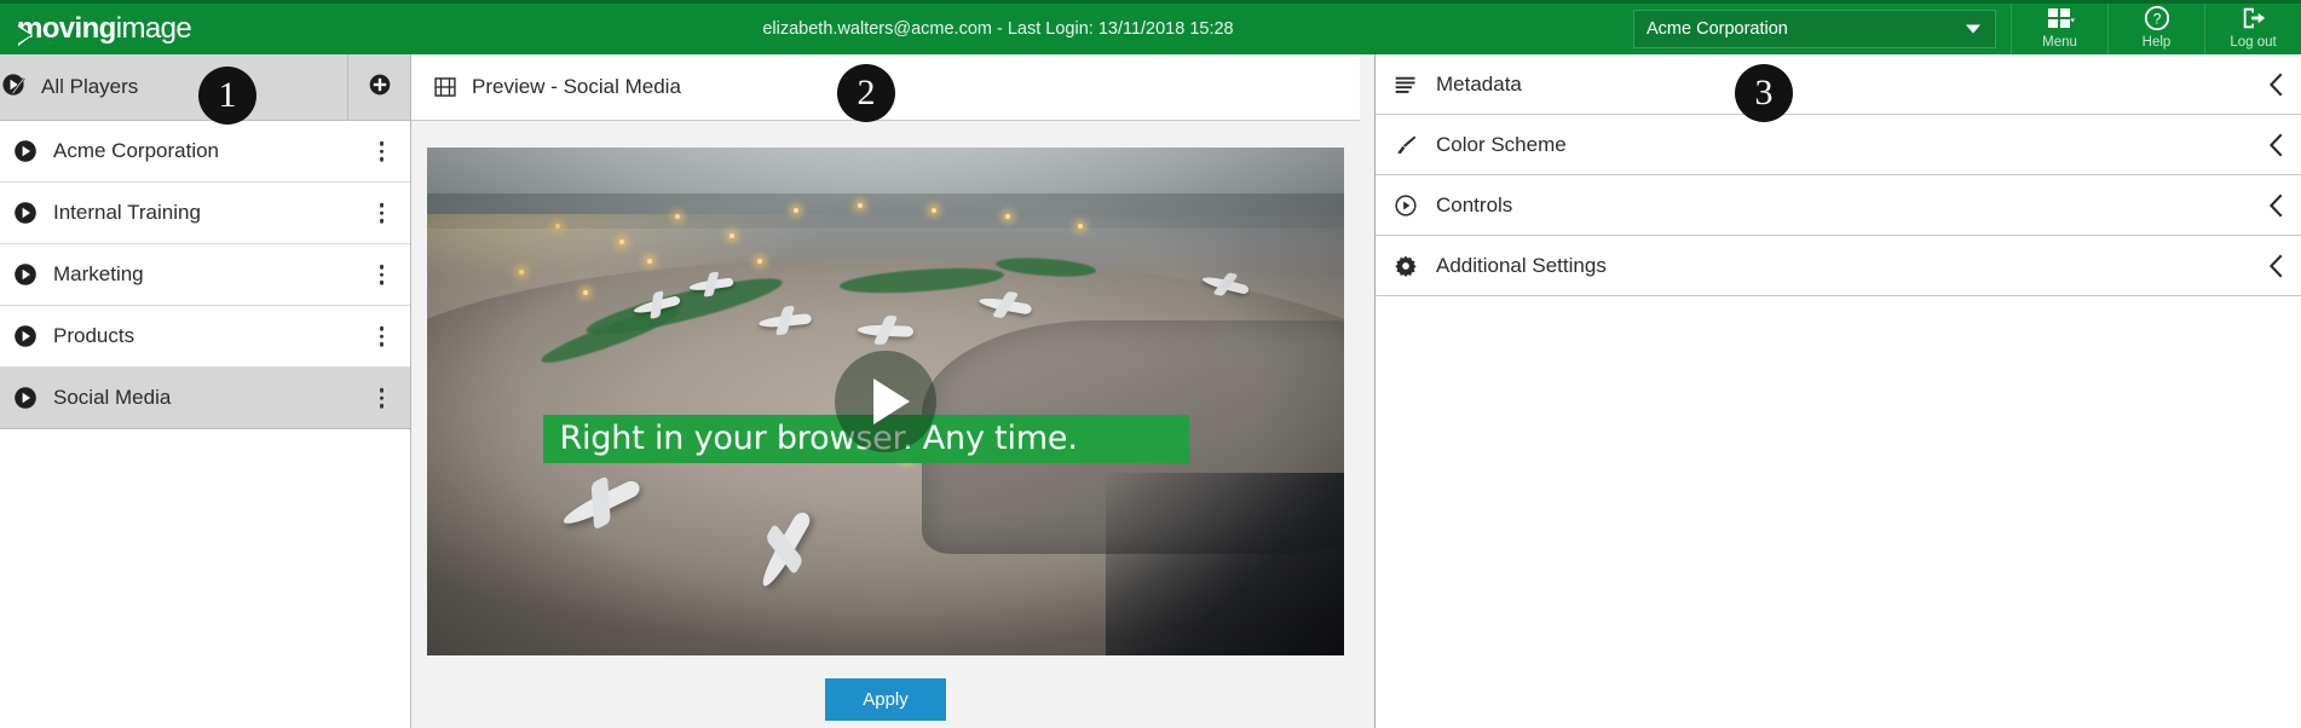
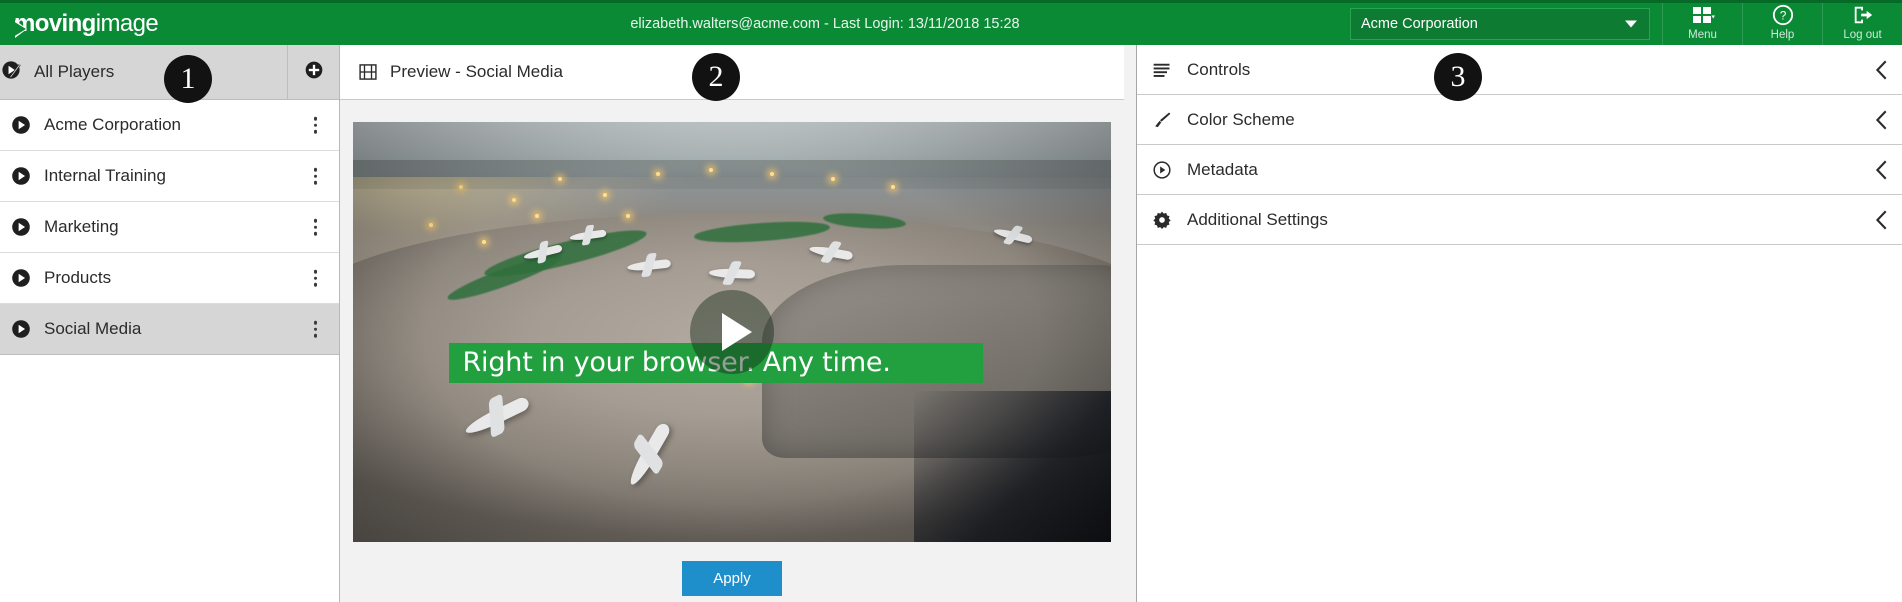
  movingimage
  elizabeth.walters@acme.com - Last Login: 13/11/2018 15:28
  Acme Corporation
  Menu
  ?
  Help
  Log out
  All Players
  Acme Corporation
  Internal Training
  Marketing
  Products
  Social Media
  Preview - Social Media
  Right in your browser. Any time.
  Apply
- Metadata
+ Controls
  Color Scheme
- Controls
+ Metadata
  Additional Settings
  1
  2
  3
